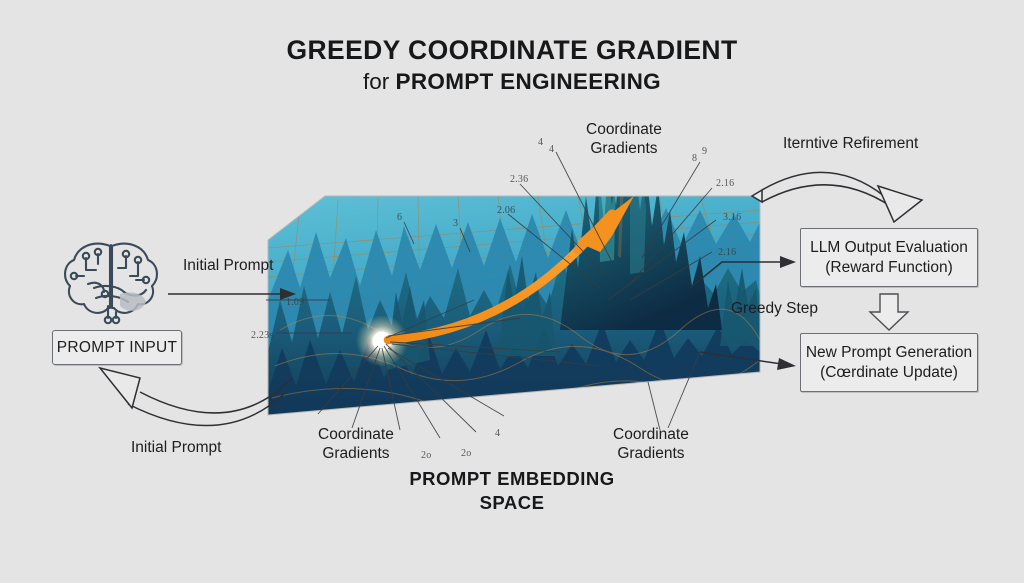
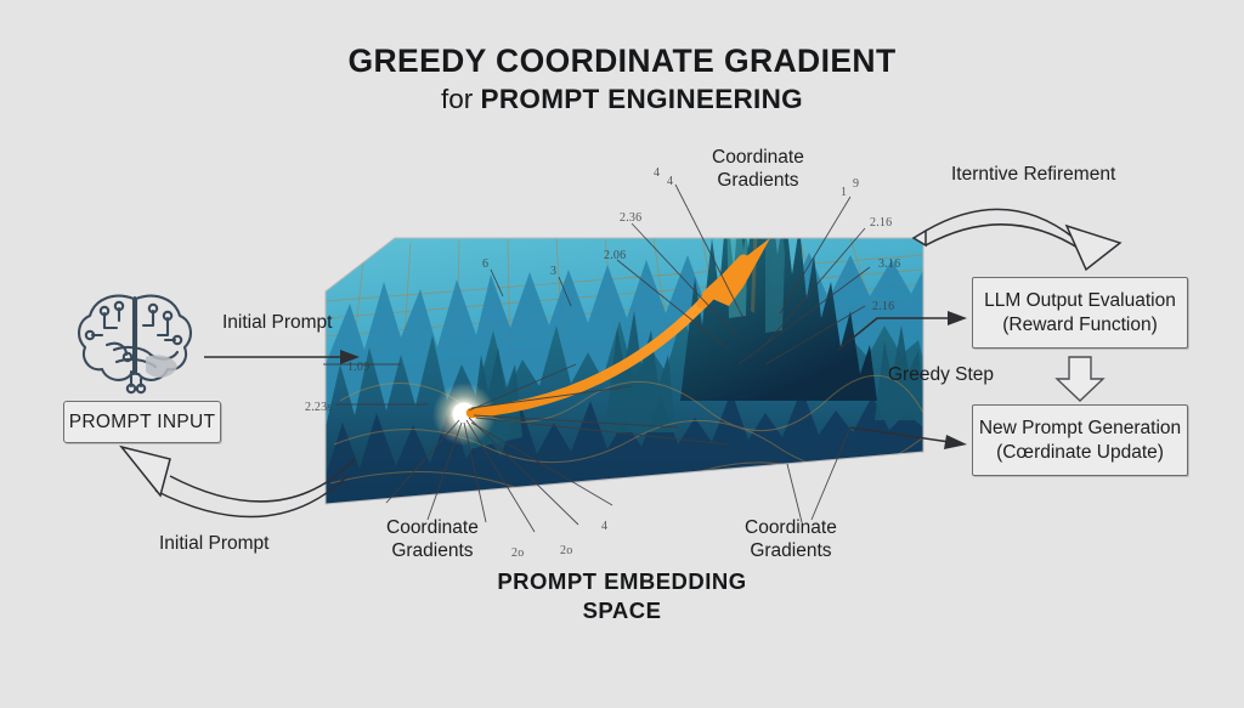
  GREEDY COORDINATE GRADIENT
  for PROMPT ENGINEERING
  PROMPT INPUT
  LLM Output Evaluation
  (Reward Function)
  New Prompt Generation
  (Cœrdinate Update)
  Initial Prompt
  Initial Prompt
  Greedy Step
  Iterntive Refirement
  Coordinate
  Gradients
  Coordinate
  Gradients
  Coordinate
  Gradients
  PROMPT EMBEDDING
  SPACE
  1.09
  2.23s
  6
  3
  2.06
  2.36
  4
  4
- 8
+ 1
  9
  2.16
  3.16
  2.16
  2o
  2o
  4
